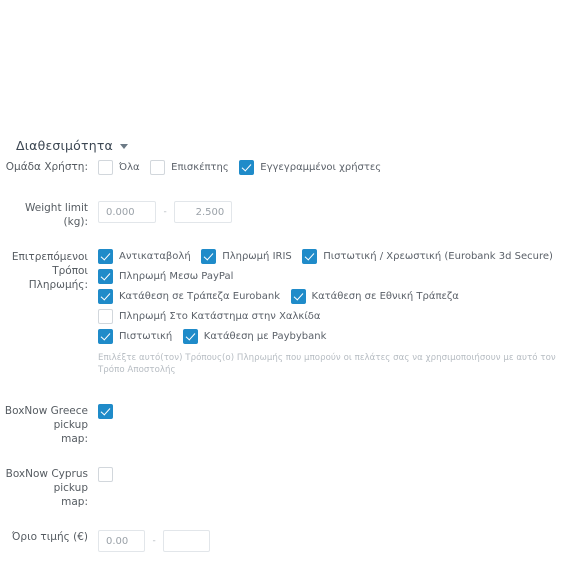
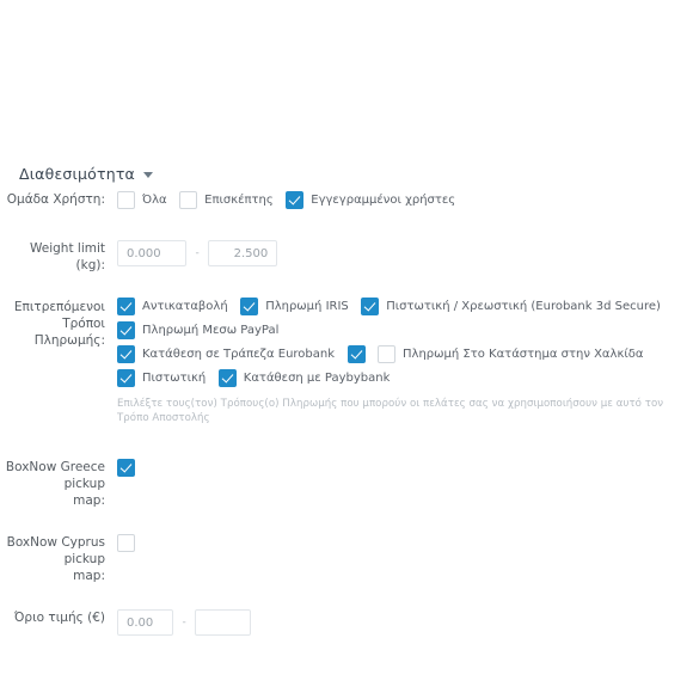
  Διαθεσιμότητα
  Ομάδα Χρήστη:
  Όλα
  Επισκέπτης
  Εγγεγραμμένοι χρήστες
  Weight limit (kg):
  0.000 - 2.500
  Επιτρεπόμενοι Τρόποι
  Πληρωμής:
  Αντικαταβολή
  Πληρωμή IRIS
  Πιστωτική / Χρεωστική (Eurobank 3d Secure)
  Πληρωμή Μεσω PayPal
  Κατάθεση σε Τράπεζα Eurobank
- Κατάθεση σε Εθνική Τράπεζα
  Πληρωμή Στο Κατάστημα στην Χαλκίδα
  Πιστωτική
  Κατάθεση με Paybybank
- Επιλέξτε αυτό(τον) Τρόπους(ο) Πληρωμής που μπορούν οι πελάτες σας να χρησιμοποιήσουν με αυτό τον Τρόπο Αποστολής
+ Επιλέξτε τους(τον) Τρόπους(ο) Πληρωμής που μπορούν οι πελάτες σας να χρησιμοποιήσουν με αυτό τον Τρόπο Αποστολής
  BoxNow Greece pickup
  map:
  BoxNow Cyprus pickup
  map:
  Όριο τιμής (€)
  0.00 -
